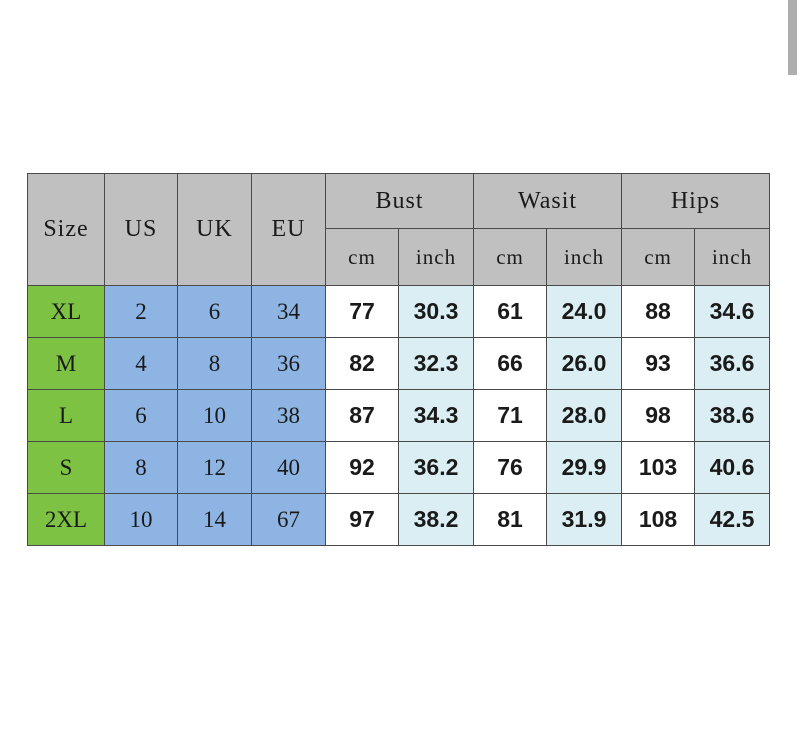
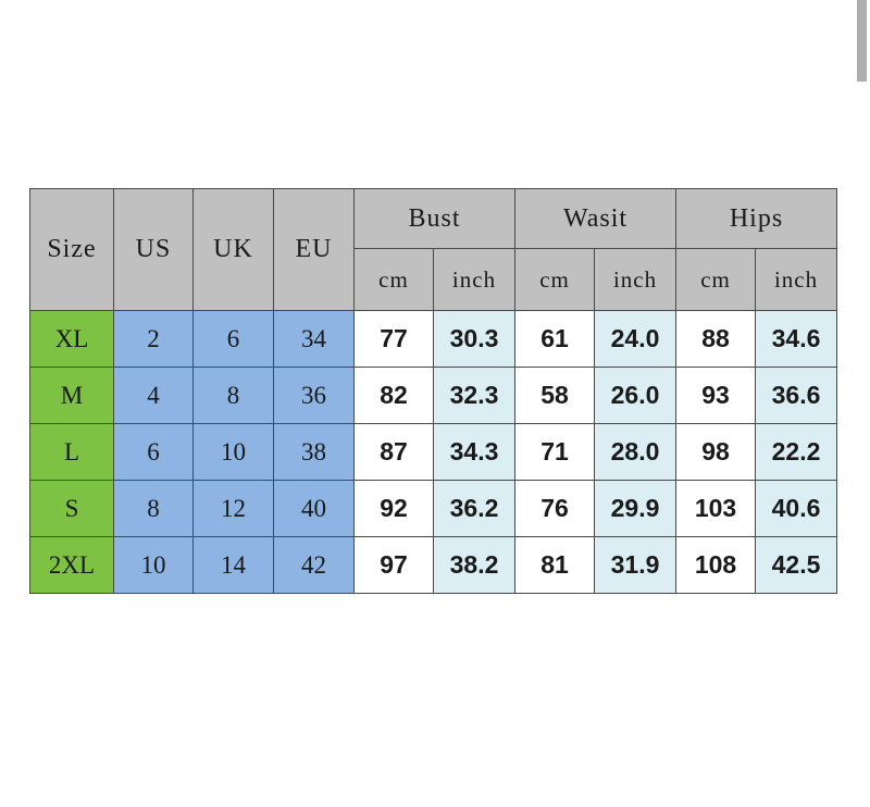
  Size	US	UK	EU	Bust	Wasit	Hips
  cm	inch	cm	inch	cm	inch
  XL	2	6	34	77	30.3	61	24.0	88	34.6
- M	4	8	36	82	32.3	66	26.0	93	36.6
+ M	4	8	36	82	32.3	58	26.0	93	36.6
- L	6	10	38	87	34.3	71	28.0	98	38.6
+ L	6	10	38	87	34.3	71	28.0	98	22.2
  S	8	12	40	92	36.2	76	29.9	103	40.6
- 2XL	10	14	67	97	38.2	81	31.9	108	42.5
+ 2XL	10	14	42	97	38.2	81	31.9	108	42.5
